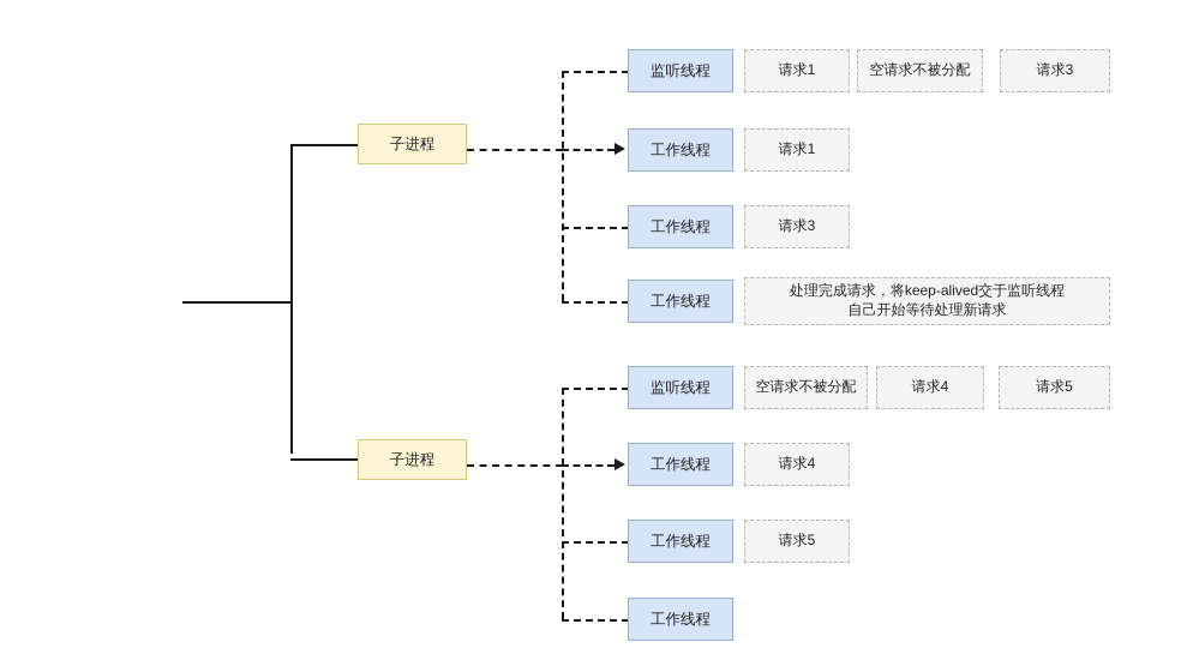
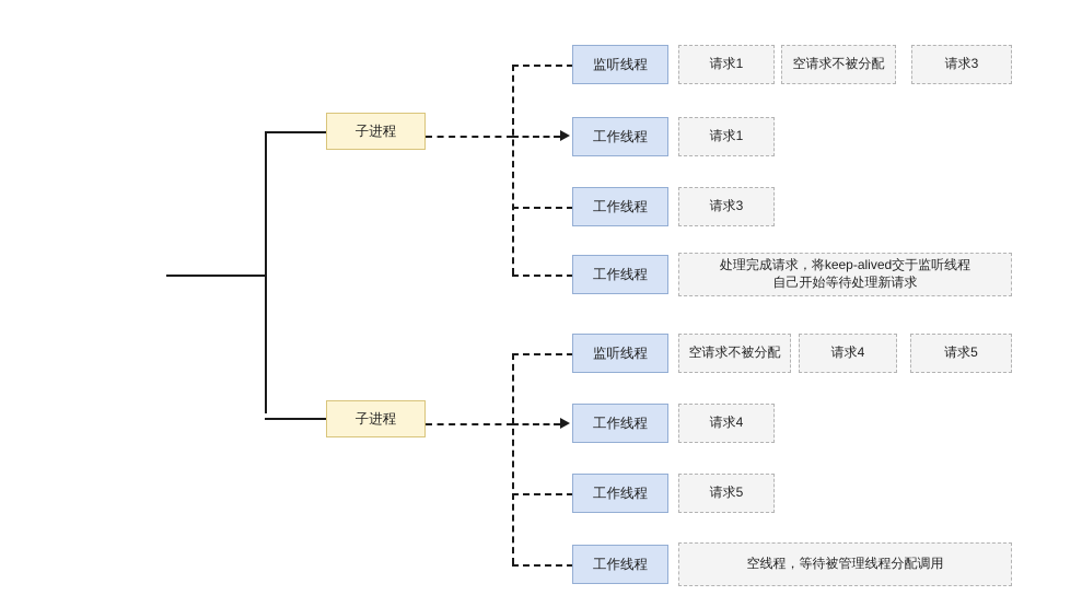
  子进程
  监听线程
  请求1
  空请求不被分配
  请求3
  工作线程
  请求1
  工作线程
  请求3
  工作线程
  处理完成请求，将keep-alived交于监听线程
  自己开始等待处理新请求
  子进程
  监听线程
  空请求不被分配
  请求4
  请求5
  工作线程
  请求4
  工作线程
  请求5
  工作线程
+ 空线程，等待被管理线程分配调用
